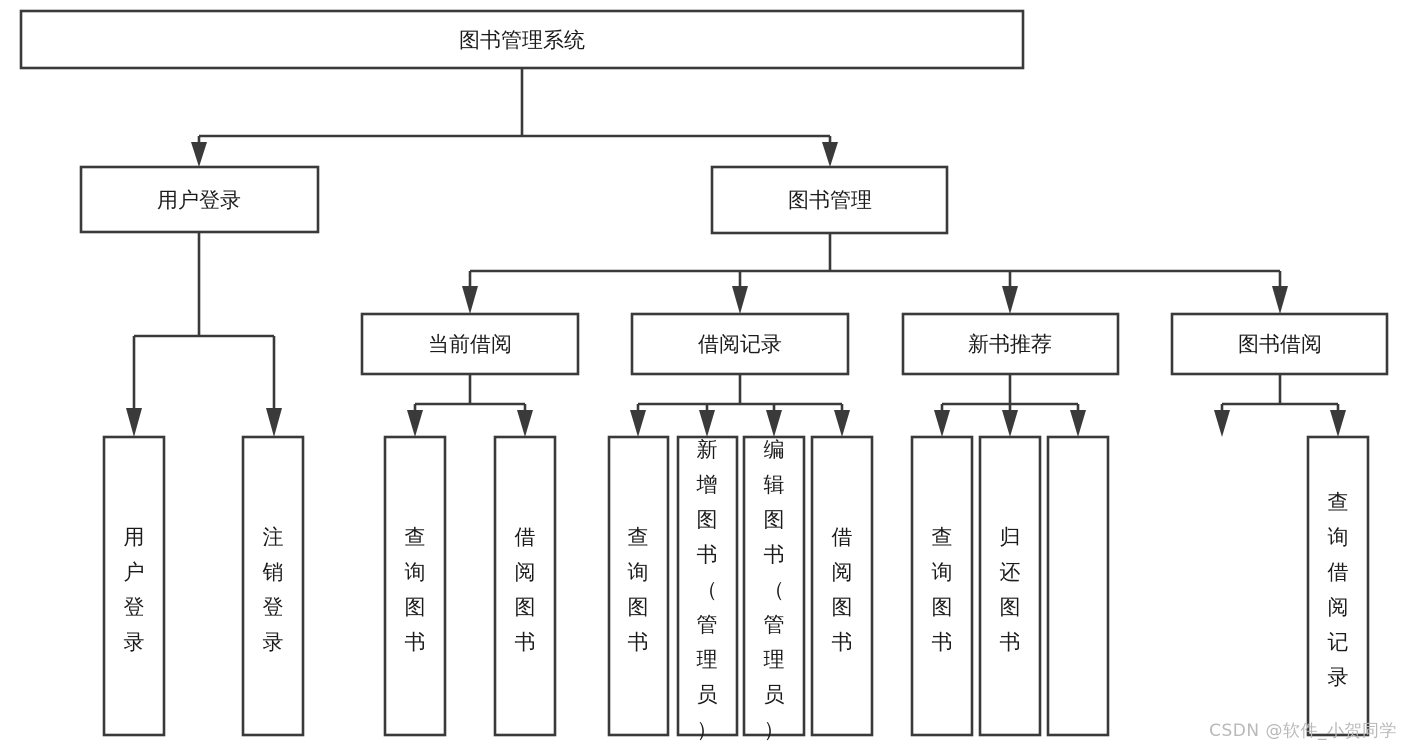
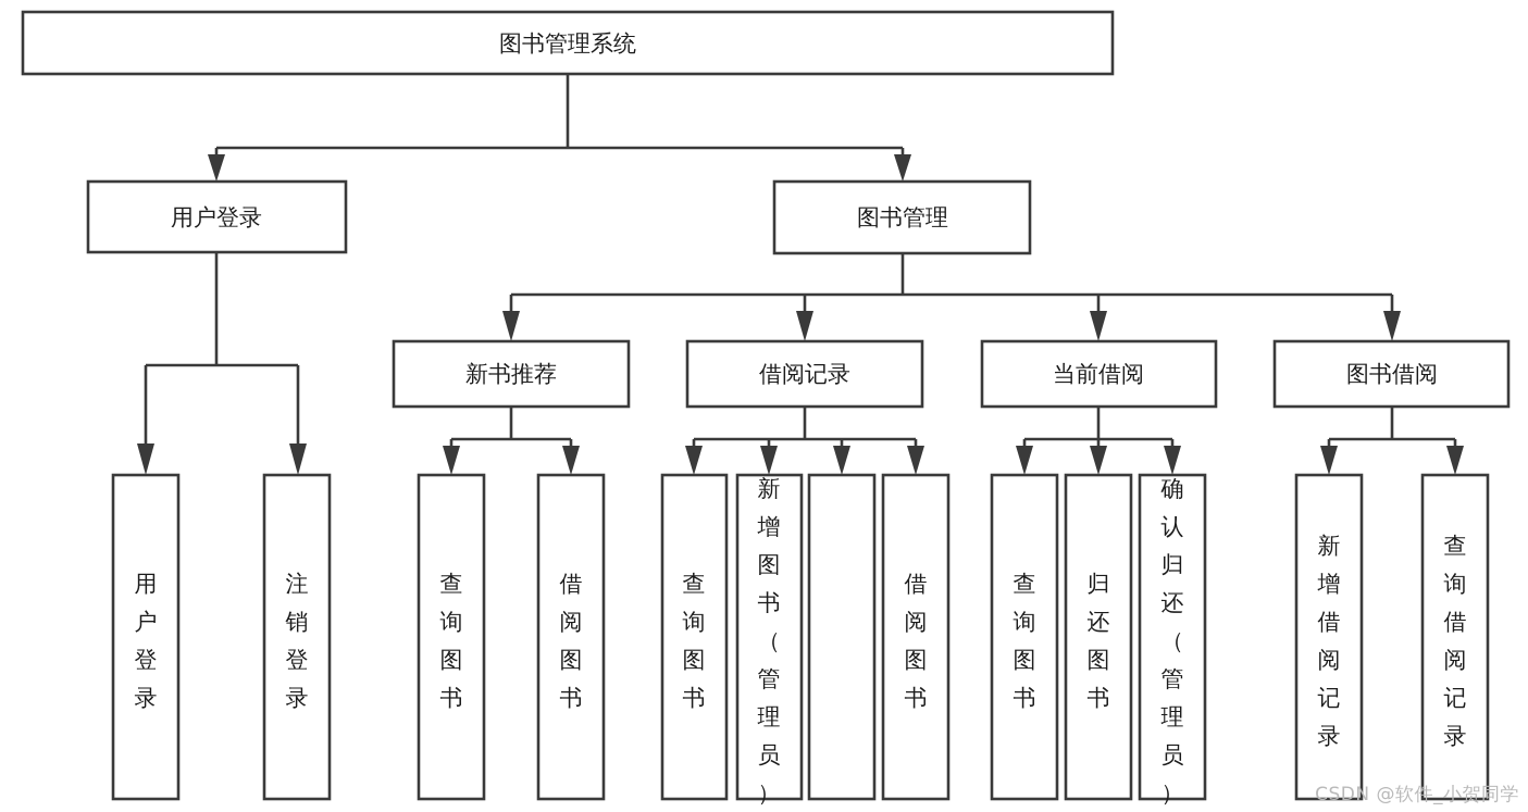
  图书管理系统
  用户登录
  图书管理
- 当前借阅
+ 新书推荐
  借阅记录
- 新书推荐
+ 当前借阅
  图书借阅
  用户登录
  注销登录
  查询图书
  借阅图书
  查询图书
  新增图书（管理员）
- 编辑图书（管理员）
  借阅图书
  查询图书
  归还图书
+ 确认归还（管理员）
+ 新增借阅记录
  查询借阅记录
  CSDN @软件_小贺同学
